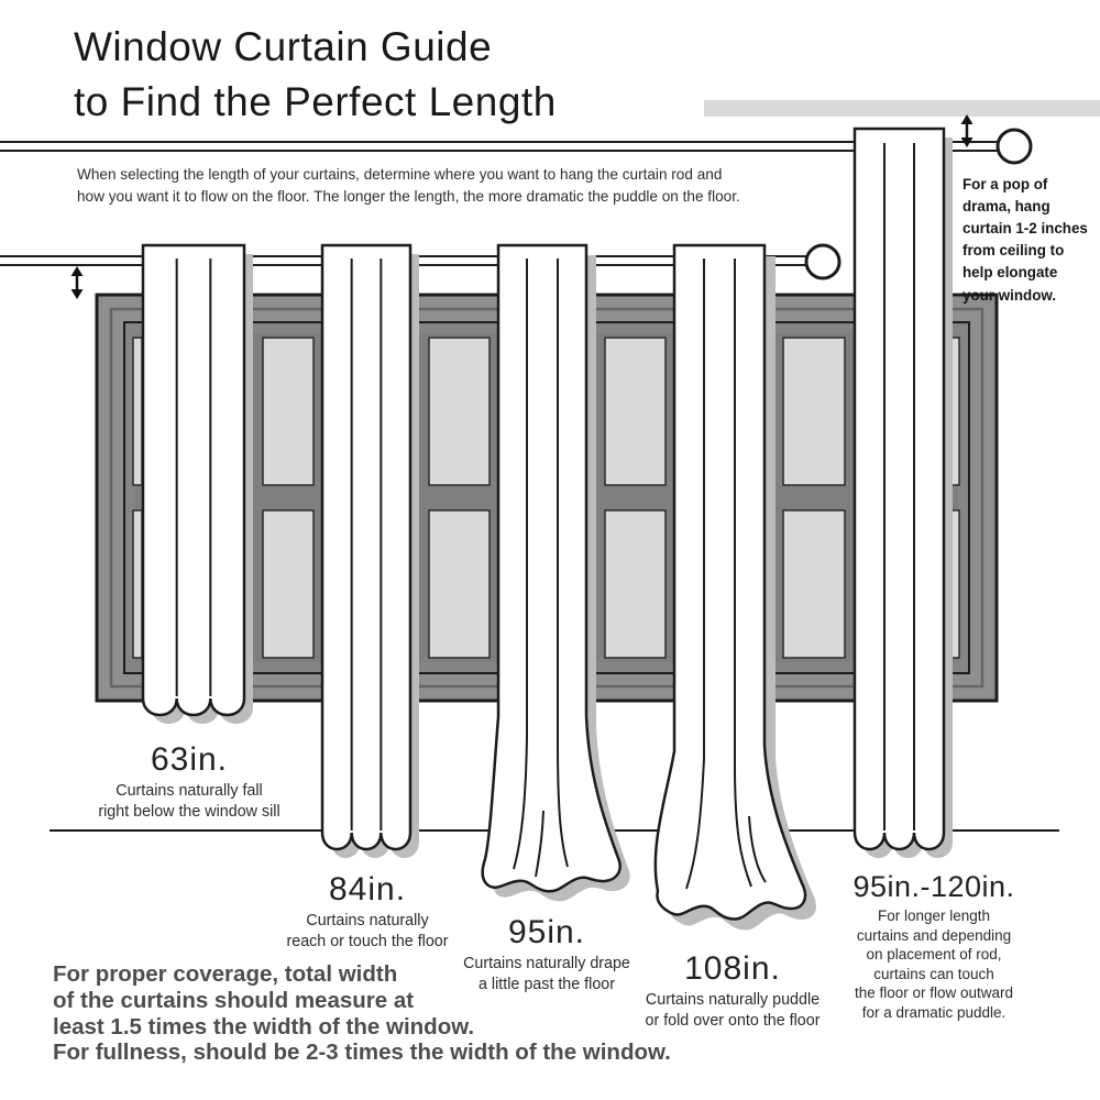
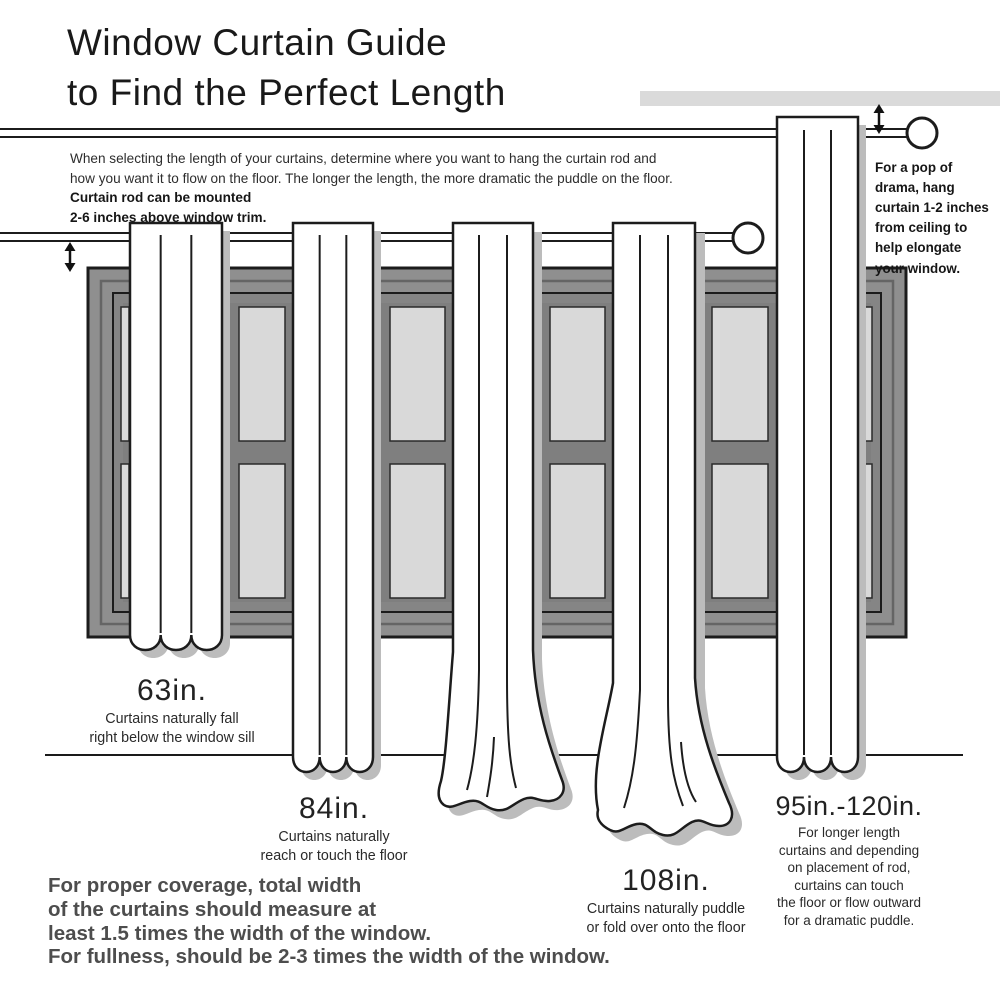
  Window Curtain Guide
  to Find the Perfect Length
  When selecting the length of your curtains, determine where you want to hang the curtain rod and
  how you want it to flow on the floor. The longer the length, the more dramatic the puddle on the floor.
+ Curtain rod can be mounted
+ 2-6 inches above window trim.
  For a pop of
  drama, hang
  curtain 1-2 inches
  from ceiling to
  help elongate
  your window.
  63in.
  Curtains naturally fall
  right below the window sill
  84in.
  Curtains naturally
  reach or touch the floor
- 95in.
- Curtains naturally drape
- a little past the floor
  108in.
  Curtains naturally puddle
  or fold over onto the floor
  95in.-120in.
  For longer length
  curtains and depending
  on placement of rod,
  curtains can touch
  the floor or flow outward
  for a dramatic puddle.
  For proper coverage, total width
  of the curtains should measure at
  least 1.5 times the width of the window.
  For fullness, should be 2-3 times the width of the window.
